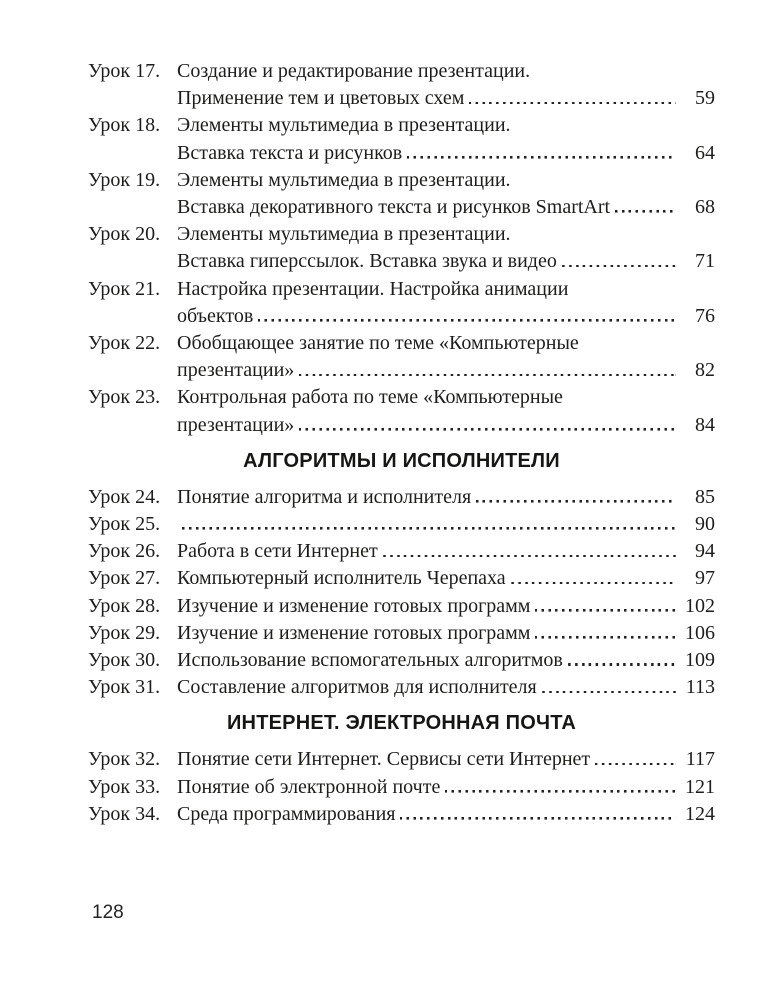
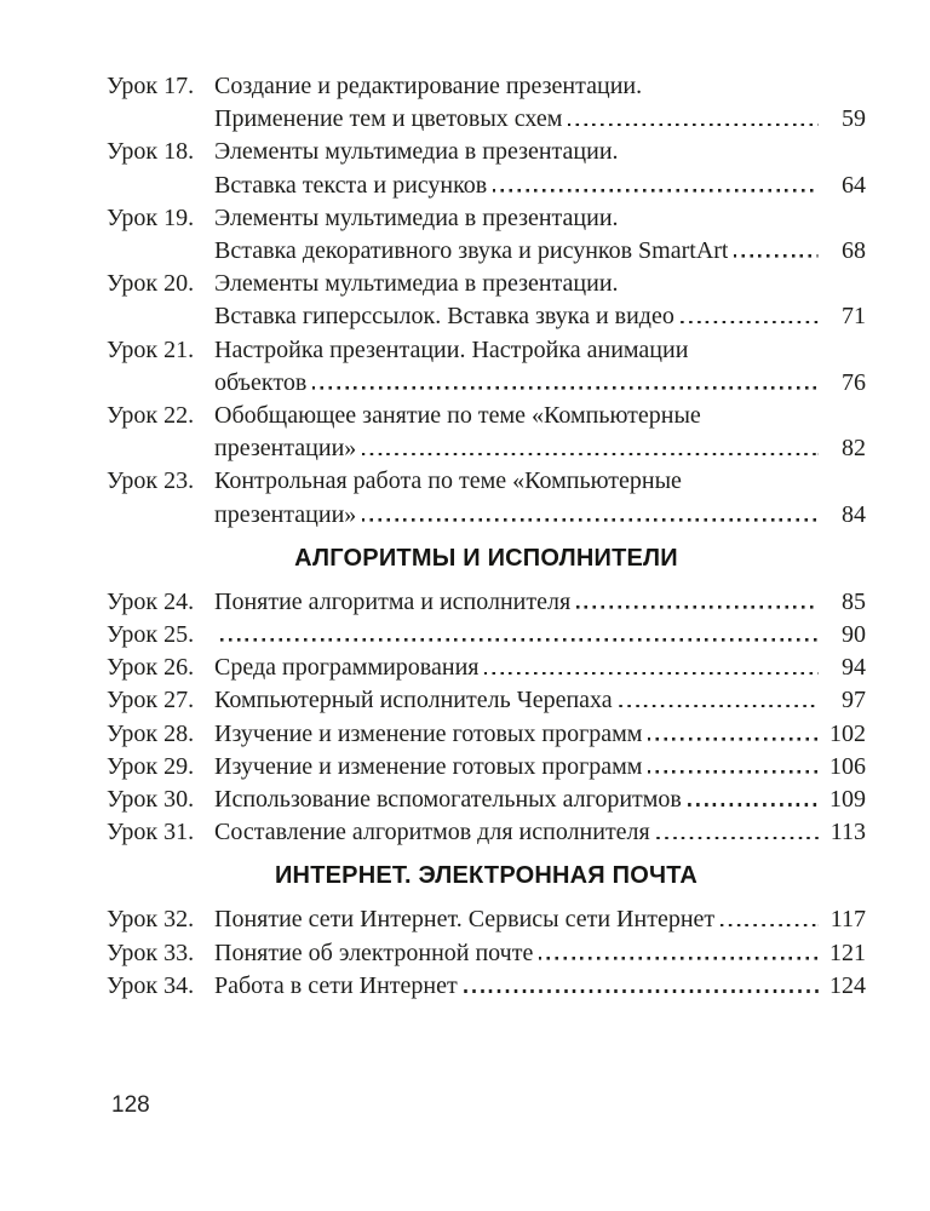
  Урок 17.
  Создание и редактирование презентации.
  Применение тем и цветовых схем
  59
  Урок 18.
  Элементы мультимедиа в презентации.
  Вставка текста и рисунков
  64
  Урок 19.
  Элементы мультимедиа в презентации.
- Вставка декоративного текста и рисунков SmartArt
+ Вставка декоративного звука и рисунков SmartArt
  68
  Урок 20.
  Элементы мультимедиа в презентации.
  Вставка гиперссылок. Вставка звука и видео
  71
  Урок 21.
  Настройка презентации. Настройка анимации
  объектов
  76
  Урок 22.
  Обобщающее занятие по теме «Компьютерные
  презентации»
  82
  Урок 23.
  Контрольная работа по теме «Компьютерные
  презентации»
  84
  АЛГОРИТМЫ И ИСПОЛНИТЕЛИ
  Урок 24.
  Понятие алгоритма и исполнителя
  85
  Урок 25.
  90
  Урок 26.
- Работа в сети Интернет
+ Среда программирования
  94
  Урок 27.
  Компьютерный исполнитель Черепаха
  97
  Урок 28.
  Изучение и изменение готовых программ
  102
  Урок 29.
  Изучение и изменение готовых программ
  106
  Урок 30.
  Использование вспомогательных алгоритмов
  109
  Урок 31.
  Составление алгоритмов для исполнителя
  113
  ИНТЕРНЕТ. ЭЛЕКТРОННАЯ ПОЧТА
  Урок 32.
  Понятие сети Интернет. Сервисы сети Интернет
  117
  Урок 33.
  Понятие об электронной почте
  121
  Урок 34.
- Среда программирования
+ Работа в сети Интернет
  124
  128
